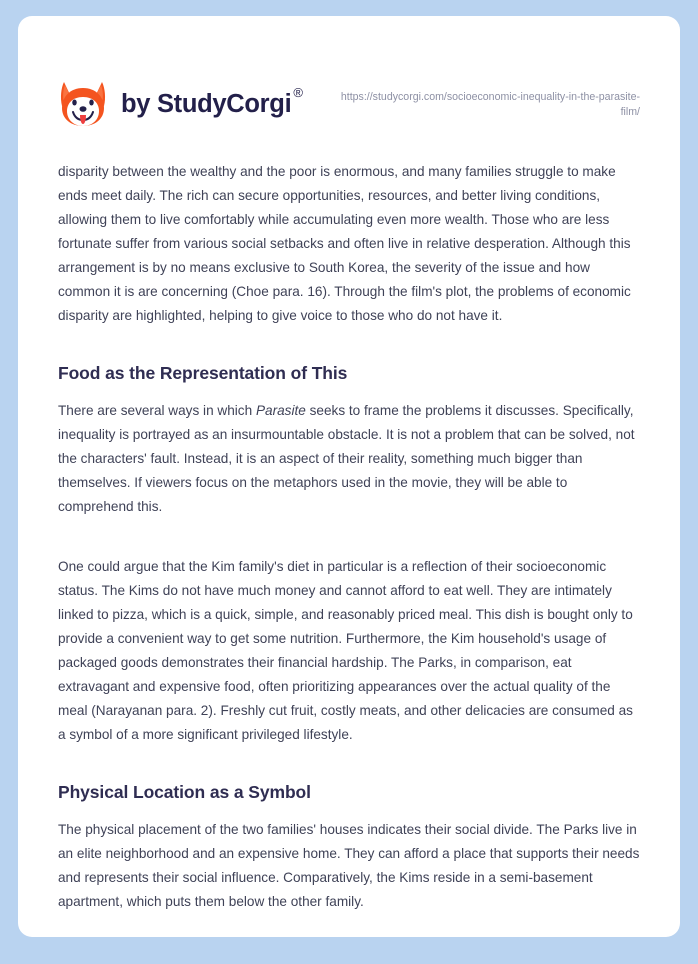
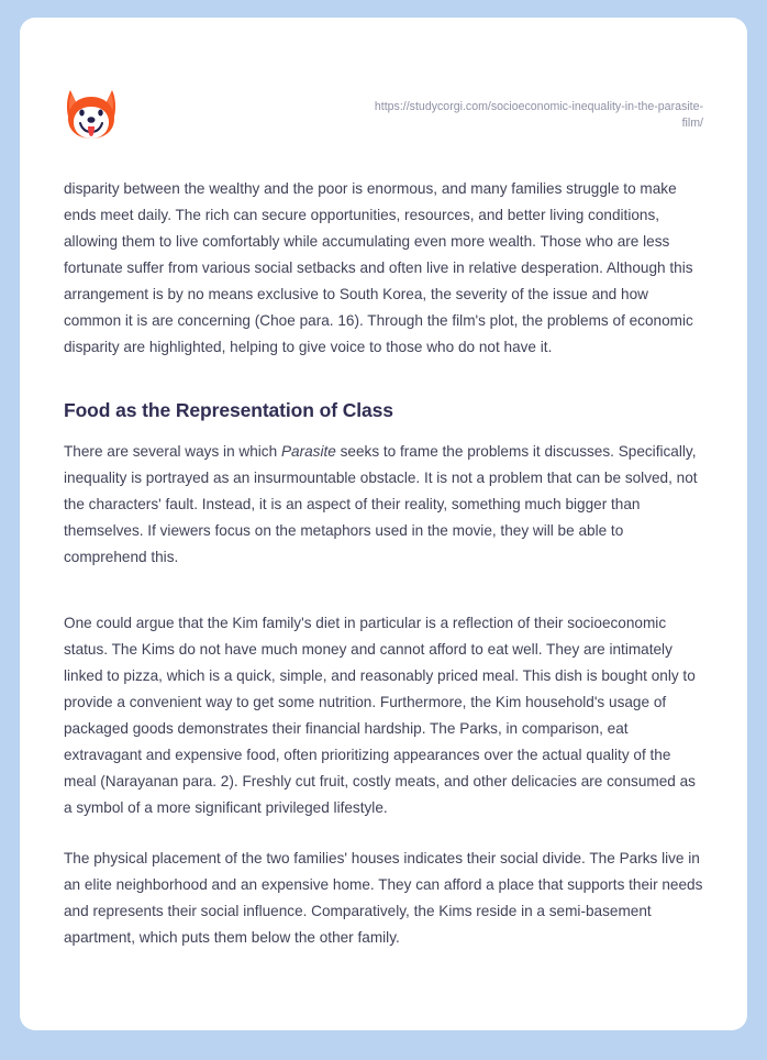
- by StudyCorgi ®
  https://studycorgi.com/socioeconomic-inequality-in-the-parasite-film/
  disparity between the wealthy and the poor is enormous, and many families struggle to make ends meet daily. The rich can secure opportunities, resources, and better living conditions, allowing them to live comfortably while accumulating even more wealth. Those who are less fortunate suffer from various social setbacks and often live in relative desperation. Although this arrangement is by no means exclusive to South Korea, the severity of the issue and how common it is are concerning (Choe para. 16). Through the film's plot, the problems of economic disparity are highlighted, helping to give voice to those who do not have it.
- Food as the Representation of This
+ Food as the Representation of Class
  There are several ways in which Parasite seeks to frame the problems it discusses. Specifically, inequality is portrayed as an insurmountable obstacle. It is not a problem that can be solved, not the characters' fault. Instead, it is an aspect of their reality, something much bigger than themselves. If viewers focus on the metaphors used in the movie, they will be able to comprehend this.
  One could argue that the Kim family's diet in particular is a reflection of their socioeconomic status. The Kims do not have much money and cannot afford to eat well. They are intimately linked to pizza, which is a quick, simple, and reasonably priced meal. This dish is bought only to provide a convenient way to get some nutrition. Furthermore, the Kim household's usage of packaged goods demonstrates their financial hardship. The Parks, in comparison, eat extravagant and expensive food, often prioritizing appearances over the actual quality of the meal (Narayanan para. 2). Freshly cut fruit, costly meats, and other delicacies are consumed as a symbol of a more significant privileged lifestyle.
- Physical Location as a Symbol
  The physical placement of the two families' houses indicates their social divide. The Parks live in an elite neighborhood and an expensive home. They can afford a place that supports their needs and represents their social influence. Comparatively, the Kims reside in a semi-basement apartment, which puts them below the other family.
